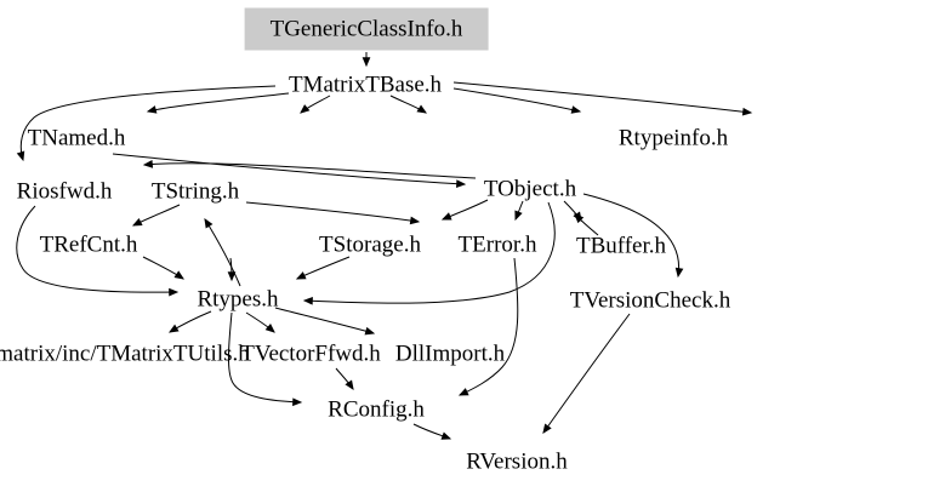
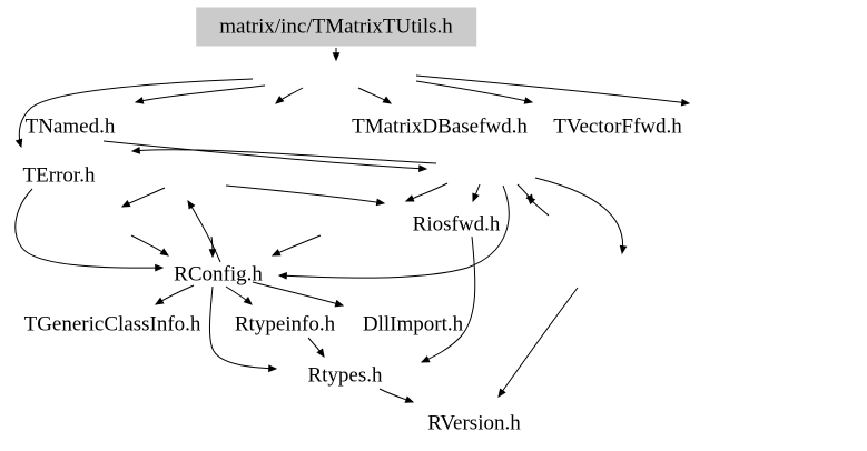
- TGenericClassInfo.h
+ matrix/inc/TMatrixTUtils.h
- TMatrixTBase.h
  TNamed.h
+ TMatrixDBasefwd.h
- Rtypeinfo.h
+ TVectorFfwd.h
- Riosfwd.h
+ TError.h
- TString.h
- TObject.h
- TRefCnt.h
- TStorage.h
- TError.h
+ Riosfwd.h
- TBuffer.h
- Rtypes.h
+ RConfig.h
- TVersionCheck.h
- matrix/inc/TMatrixTUtils.h
+ TGenericClassInfo.h
- TVectorFfwd.h
+ Rtypeinfo.h
  DllImport.h
- RConfig.h
+ Rtypes.h
  RVersion.h
